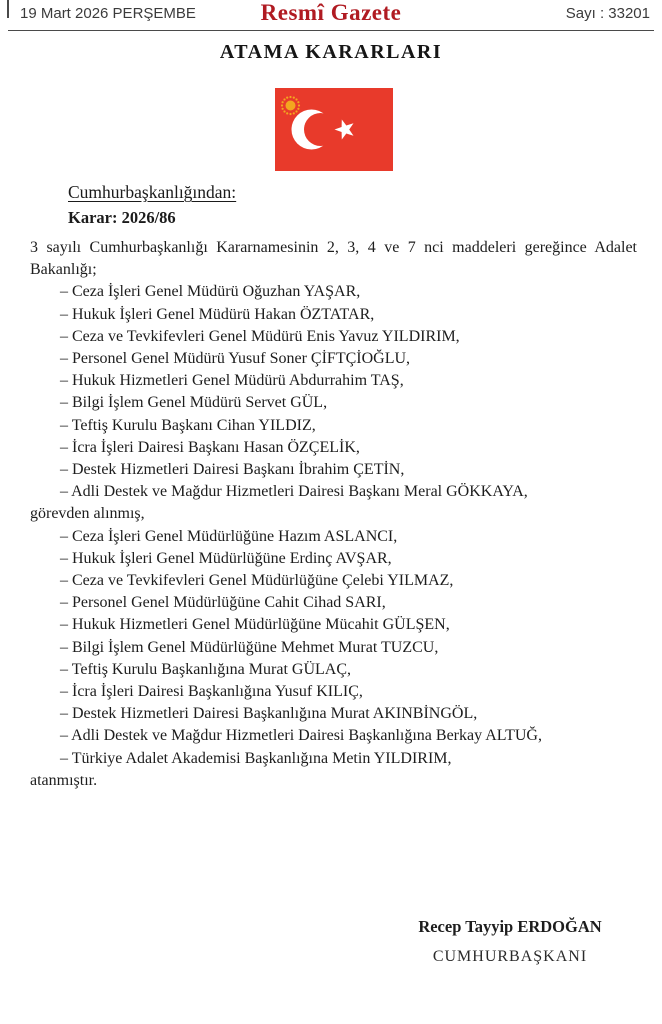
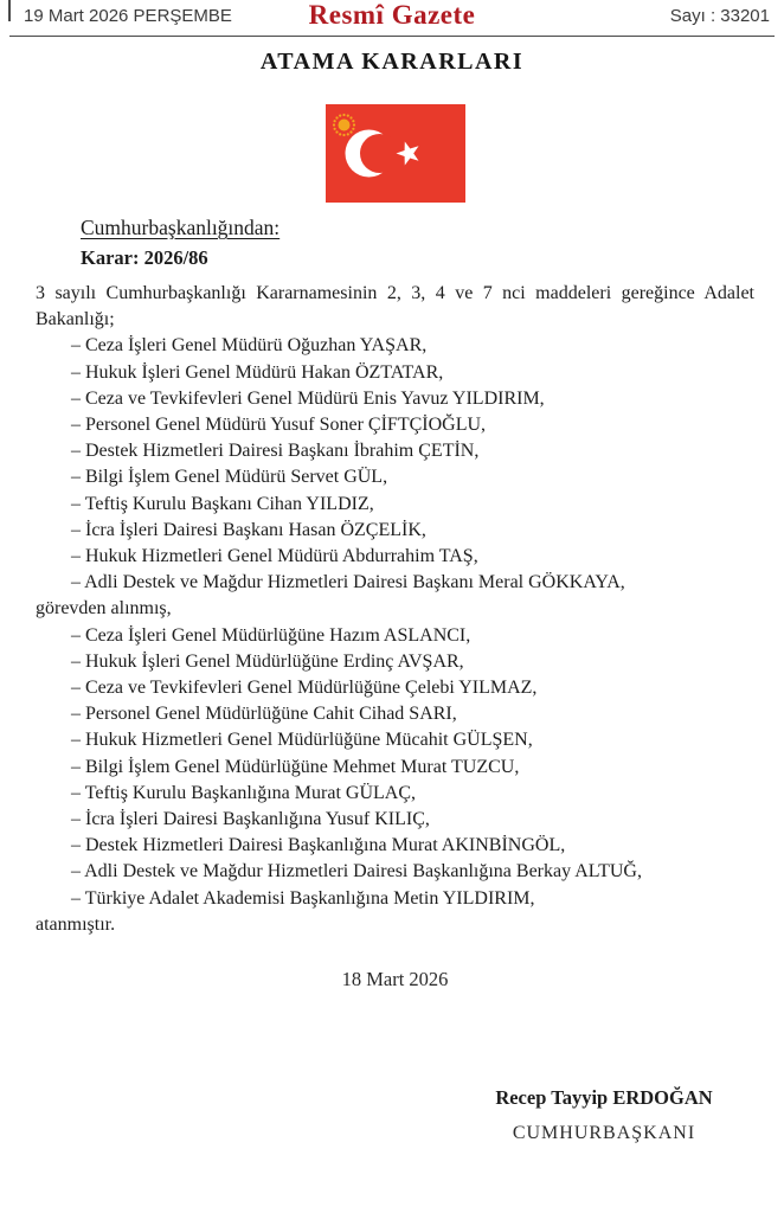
  19 Mart 2026 PERŞEMBE
  Resmî Gazete
  Sayı : 33201
  ATAMA KARARLARI
  Cumhurbaşkanlığından:
  Karar: 2026/86
  3 sayılı Cumhurbaşkanlığı Kararnamesinin 2, 3, 4 ve 7 nci maddeleri gereğince Adalet Bakanlığı;
  – Ceza İşleri Genel Müdürü Oğuzhan YAŞAR,
  – Hukuk İşleri Genel Müdürü Hakan ÖZTATAR,
  – Ceza ve Tevkifevleri Genel Müdürü Enis Yavuz YILDIRIM,
  – Personel Genel Müdürü Yusuf Soner ÇİFTÇİOĞLU,
- – Hukuk Hizmetleri Genel Müdürü Abdurrahim TAŞ,
+ – Destek Hizmetleri Dairesi Başkanı İbrahim ÇETİN,
  – Bilgi İşlem Genel Müdürü Servet GÜL,
  – Teftiş Kurulu Başkanı Cihan YILDIZ,
  – İcra İşleri Dairesi Başkanı Hasan ÖZÇELİK,
- – Destek Hizmetleri Dairesi Başkanı İbrahim ÇETİN,
+ – Hukuk Hizmetleri Genel Müdürü Abdurrahim TAŞ,
  – Adli Destek ve Mağdur Hizmetleri Dairesi Başkanı Meral GÖKKAYA,
  görevden alınmış,
  – Ceza İşleri Genel Müdürlüğüne Hazım ASLANCI,
  – Hukuk İşleri Genel Müdürlüğüne Erdinç AVŞAR,
  – Ceza ve Tevkifevleri Genel Müdürlüğüne Çelebi YILMAZ,
  – Personel Genel Müdürlüğüne Cahit Cihad SARI,
  – Hukuk Hizmetleri Genel Müdürlüğüne Mücahit GÜLŞEN,
  – Bilgi İşlem Genel Müdürlüğüne Mehmet Murat TUZCU,
  – Teftiş Kurulu Başkanlığına Murat GÜLAÇ,
  – İcra İşleri Dairesi Başkanlığına Yusuf KILIÇ,
  – Destek Hizmetleri Dairesi Başkanlığına Murat AKINBİNGÖL,
  – Adli Destek ve Mağdur Hizmetleri Dairesi Başkanlığına Berkay ALTUĞ,
  – Türkiye Adalet Akademisi Başkanlığına Metin YILDIRIM,
  atanmıştır.
+ 18 Mart 2026
  Recep Tayyip ERDOĞAN
  CUMHURBAŞKANI
